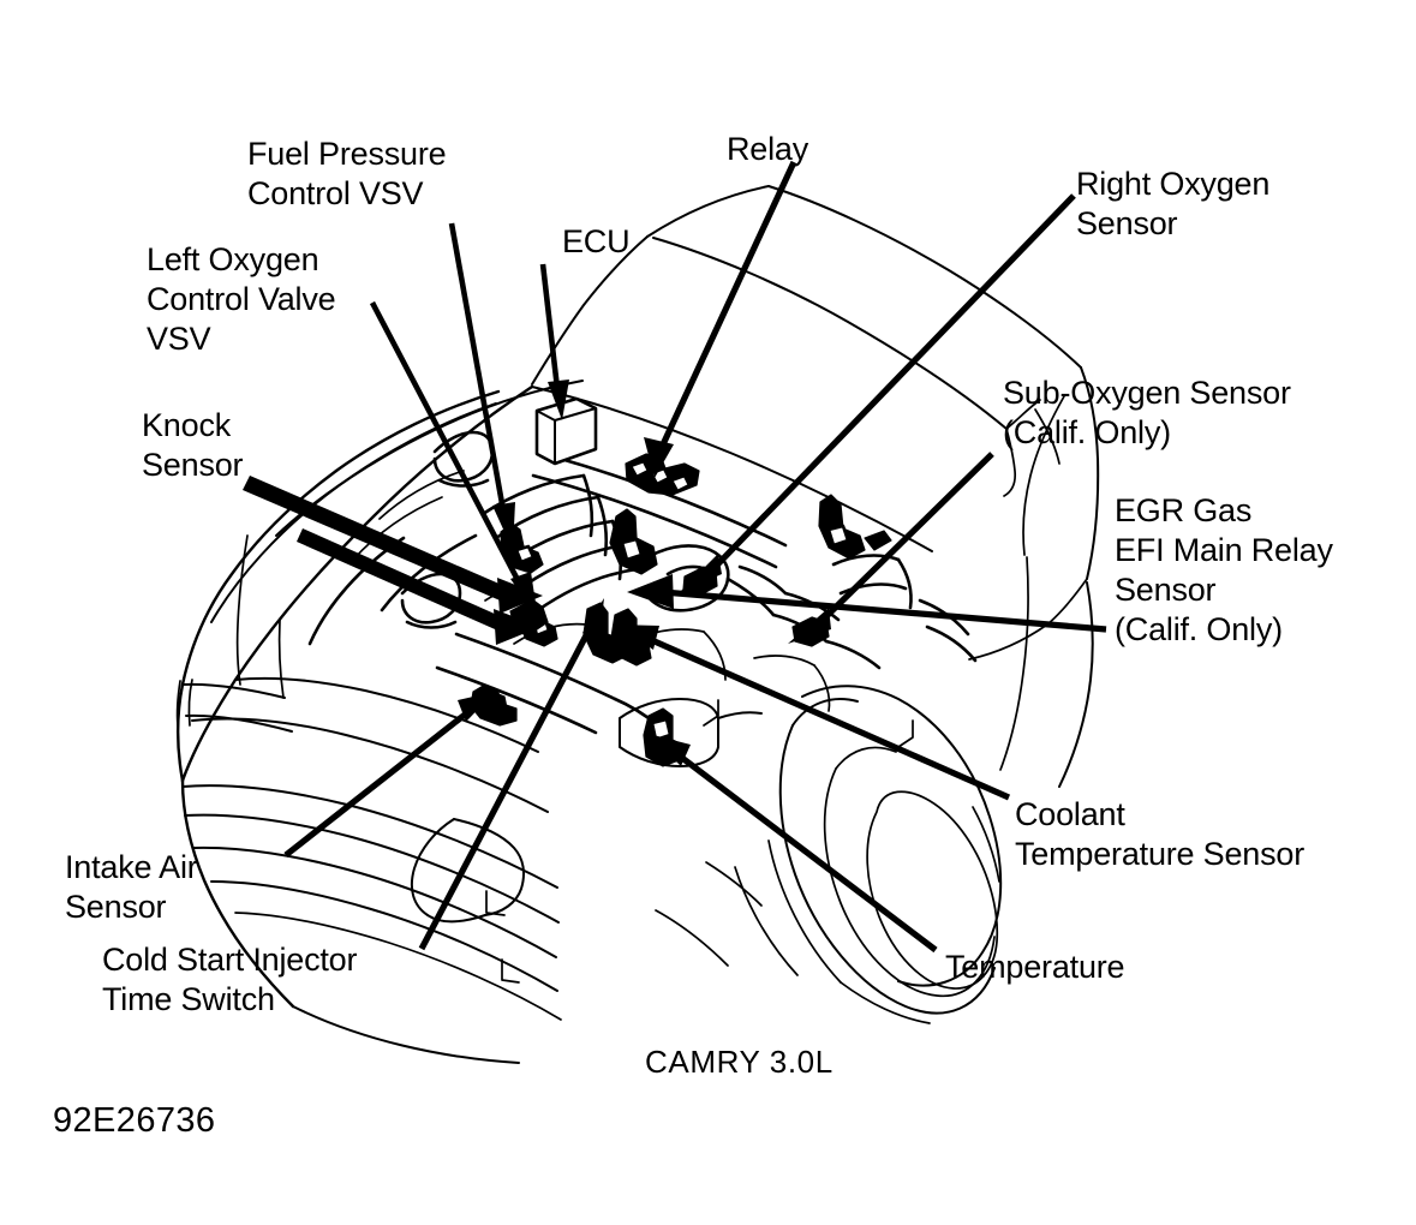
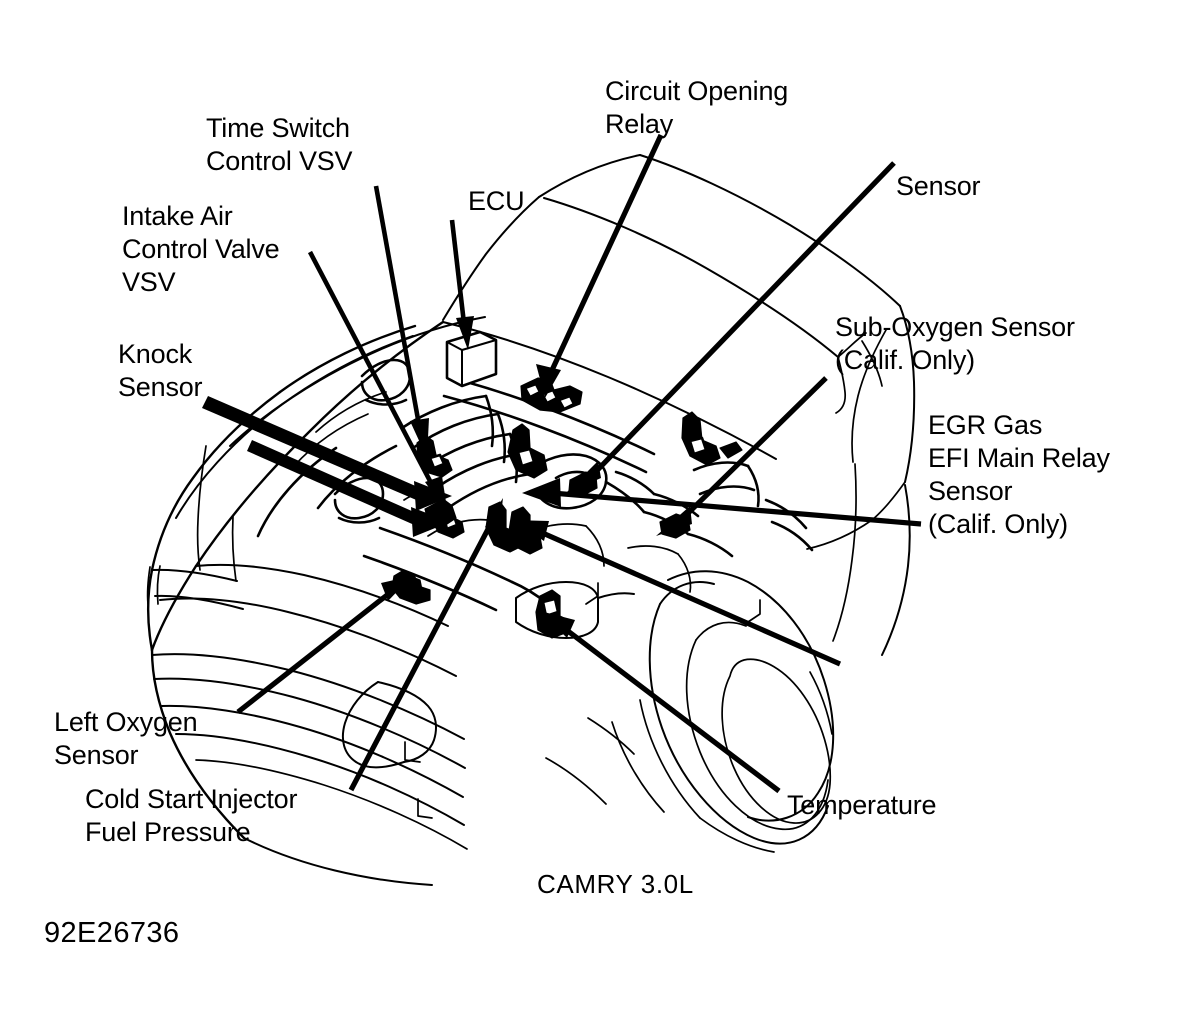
- Fuel Pressure
+ Time Switch
  Control VSV
+ Circuit Opening
  Relay
- Right Oxygen
  Sensor
  ECU
- Left Oxygen
+ Intake Air
  Control Valve
  VSV
  Sub-Oxygen Sensor
  (Calif. Only)
  Knock
  Sensor
  EGR Gas
  EFI Main Relay
  Sensor
  (Calif. Only)
- Coolant
- Temperature Sensor
- Intake Air
+ Left Oxygen
  Sensor
  Temperature
  Cold Start Injector
- Time Switch
+ Fuel Pressure
  CAMRY 3.0L
  92E26736
